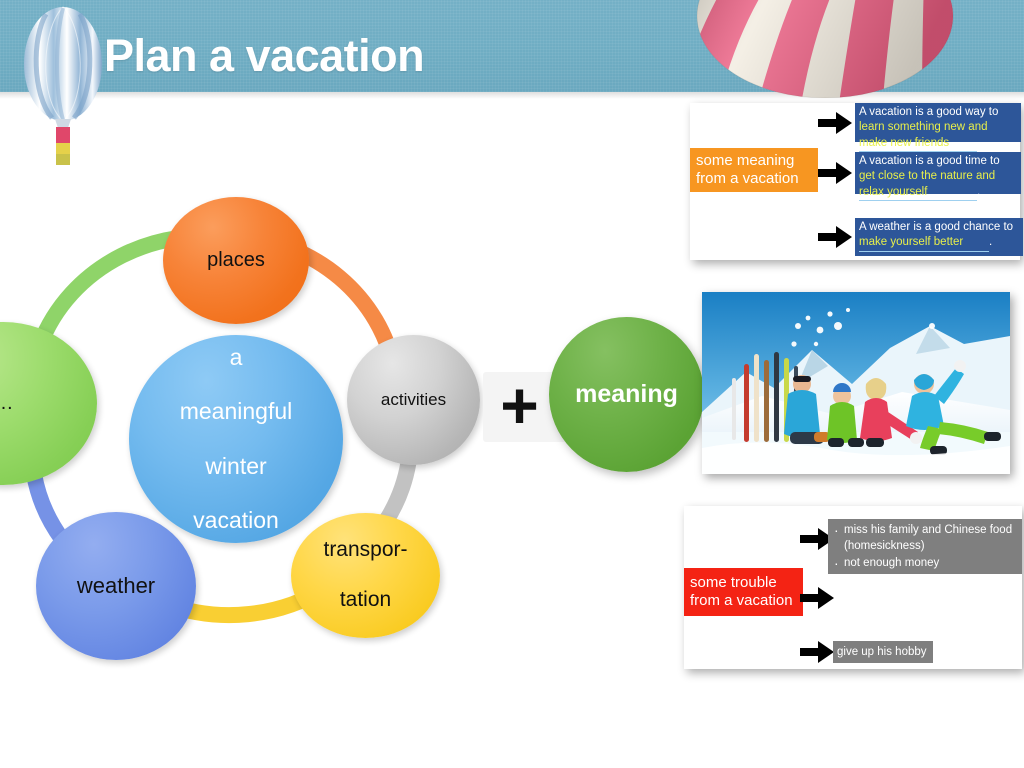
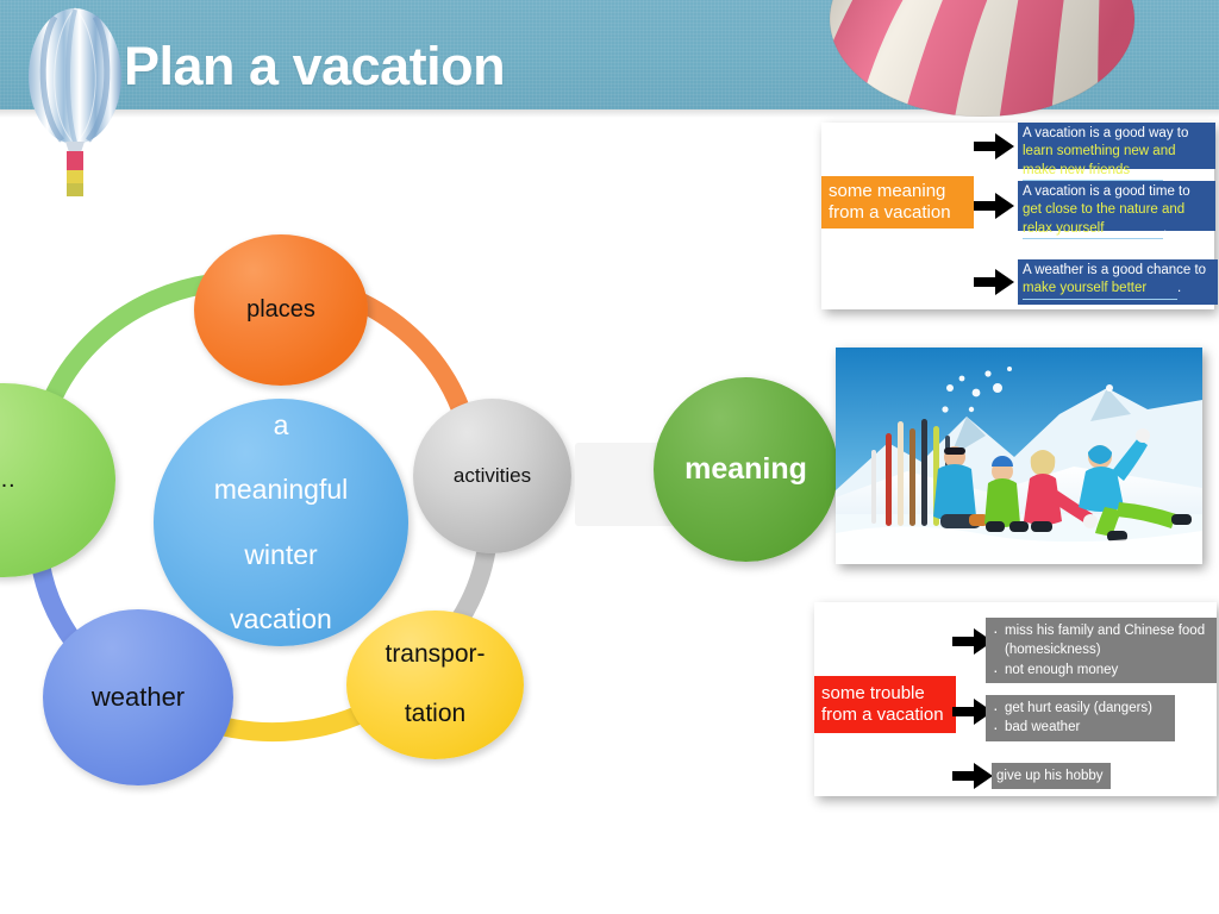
  Plan a vacation
  …
  places
  activities
  transpor-
  tation
  weather
  a
  meaningful
  winter
  vacation
- +
  meaning
  some meaning
  from a vacation
  A vacation is a good way to
  learn something new and
  make new friends .
  A vacation is a good time to
  get close to the nature and
  relax yourself .
  A weather is a good chance to
  make yourself better .
  some trouble
  from a vacation
  miss his family and Chinese food (homesickness)
  not enough money
+ get hurt easily (dangers)
+ bad weather
  give up his hobby
